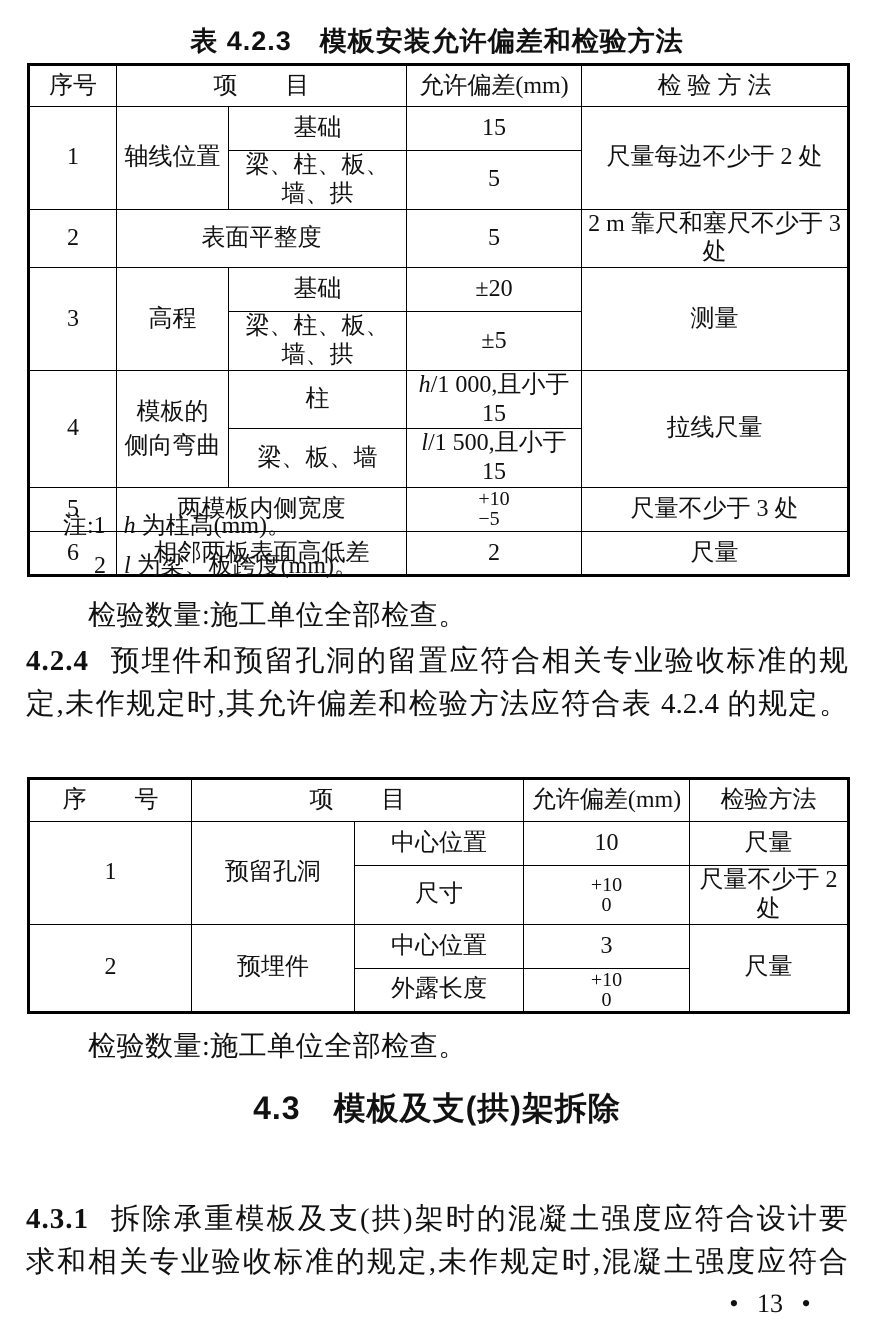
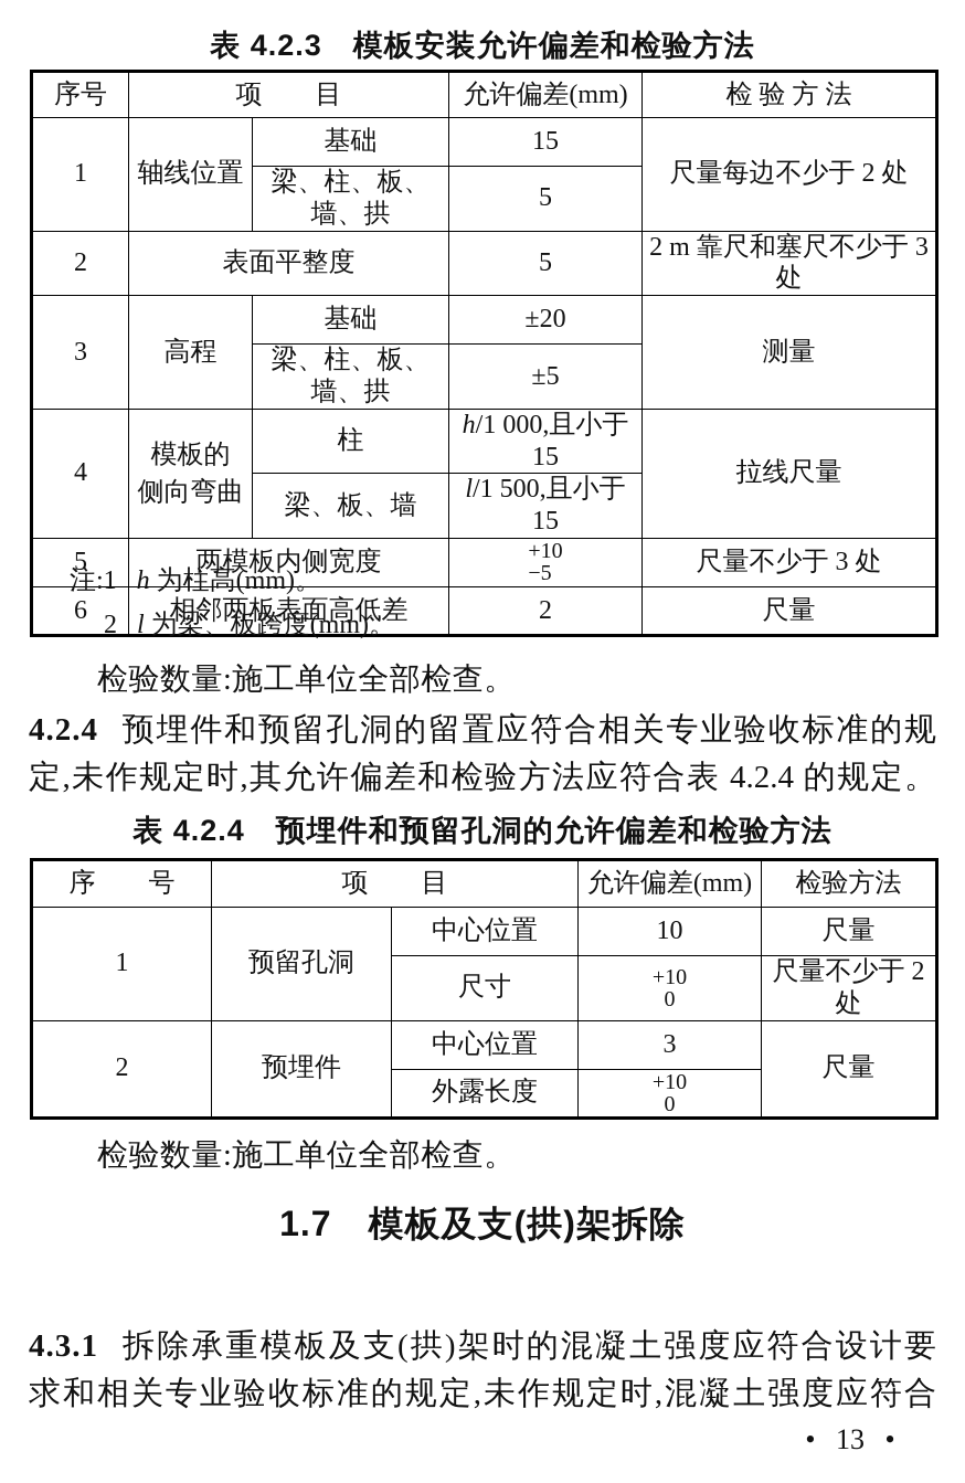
  表 4.2.3 模板安装允许偏差和检验方法
  序号	项 目	允许偏差(mm)	检 验 方 法
  1	轴线位置	基础	15	尺量每边不少于 2 处
  梁、柱、板、墙、拱	5
  2	表面平整度	5	2 m 靠尺和塞尺不少于 3 处
  3	高程	基础	±20	测量
  梁、柱、板、墙、拱	±5
  4	模板的 侧向弯曲	柱	h/1 000,且小于 15	拉线尺量
  梁、板、墙	l/1 500,且小于 15
  5	两模板内侧宽度	+10 −5	尺量不少于 3 处
  6	相邻两板表面高低差	2	尺量
  注:1 h 为柱高(mm)。
  2 l 为梁、板跨度(mm)。
  检验数量:施工单位全部检查。
  4.2.4 预埋件和预留孔洞的留置应符合相关专业验收标准的规
  定,未作规定时,其允许偏差和检验方法应符合表 4.2.4 的规定。
+ 表 4.2.4 预埋件和预留孔洞的允许偏差和检验方法
  序 号	项 目	允许偏差(mm)	检验方法
  1	预留孔洞	中心位置	10	尺量
  尺寸	+10 0	尺量不少于 2 处
  2	预埋件	中心位置	3	尺量
  外露长度	+10 0
  检验数量:施工单位全部检查。
- 4.3 模板及支(拱)架拆除
+ 1.7 模板及支(拱)架拆除
  4.3.1 拆除承重模板及支(拱)架时的混凝土强度应符合设计要
  求和相关专业验收标准的规定,未作规定时,混凝土强度应符合
  • 13 •
